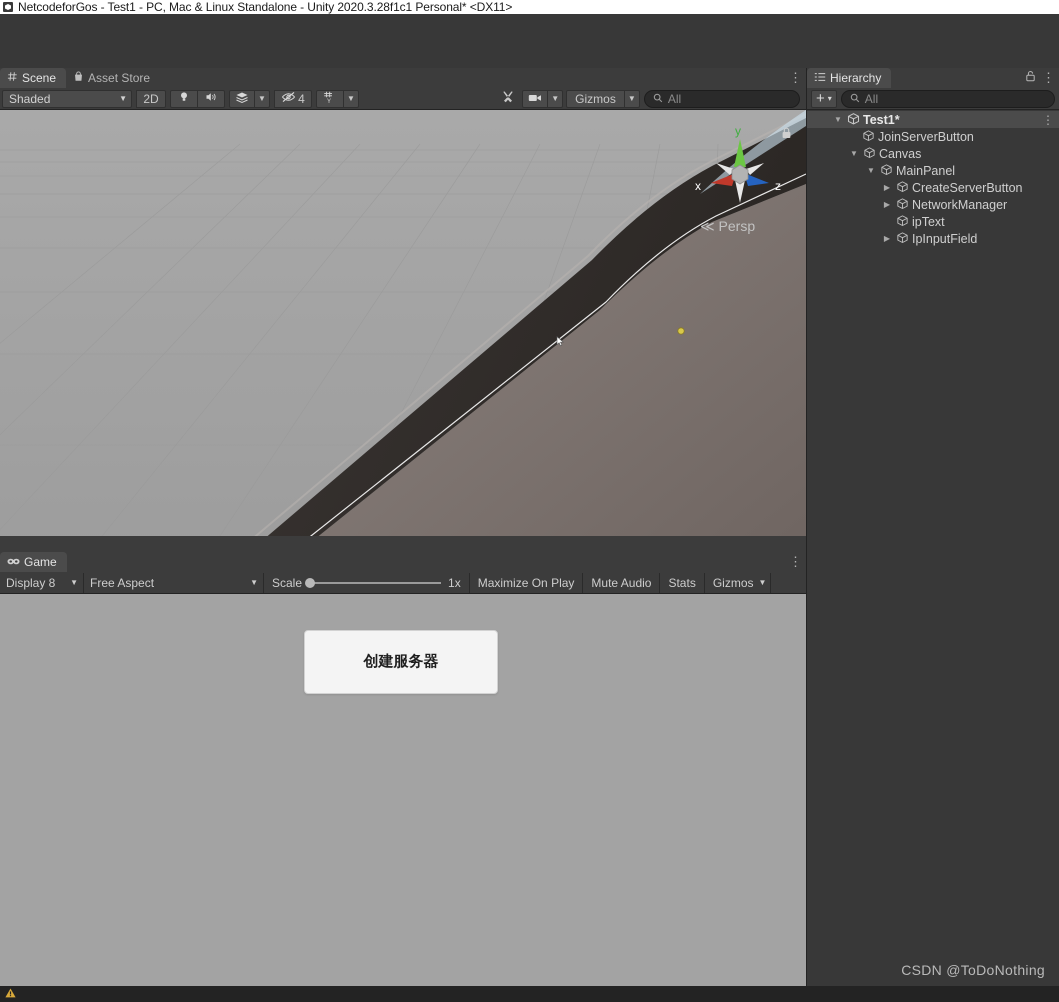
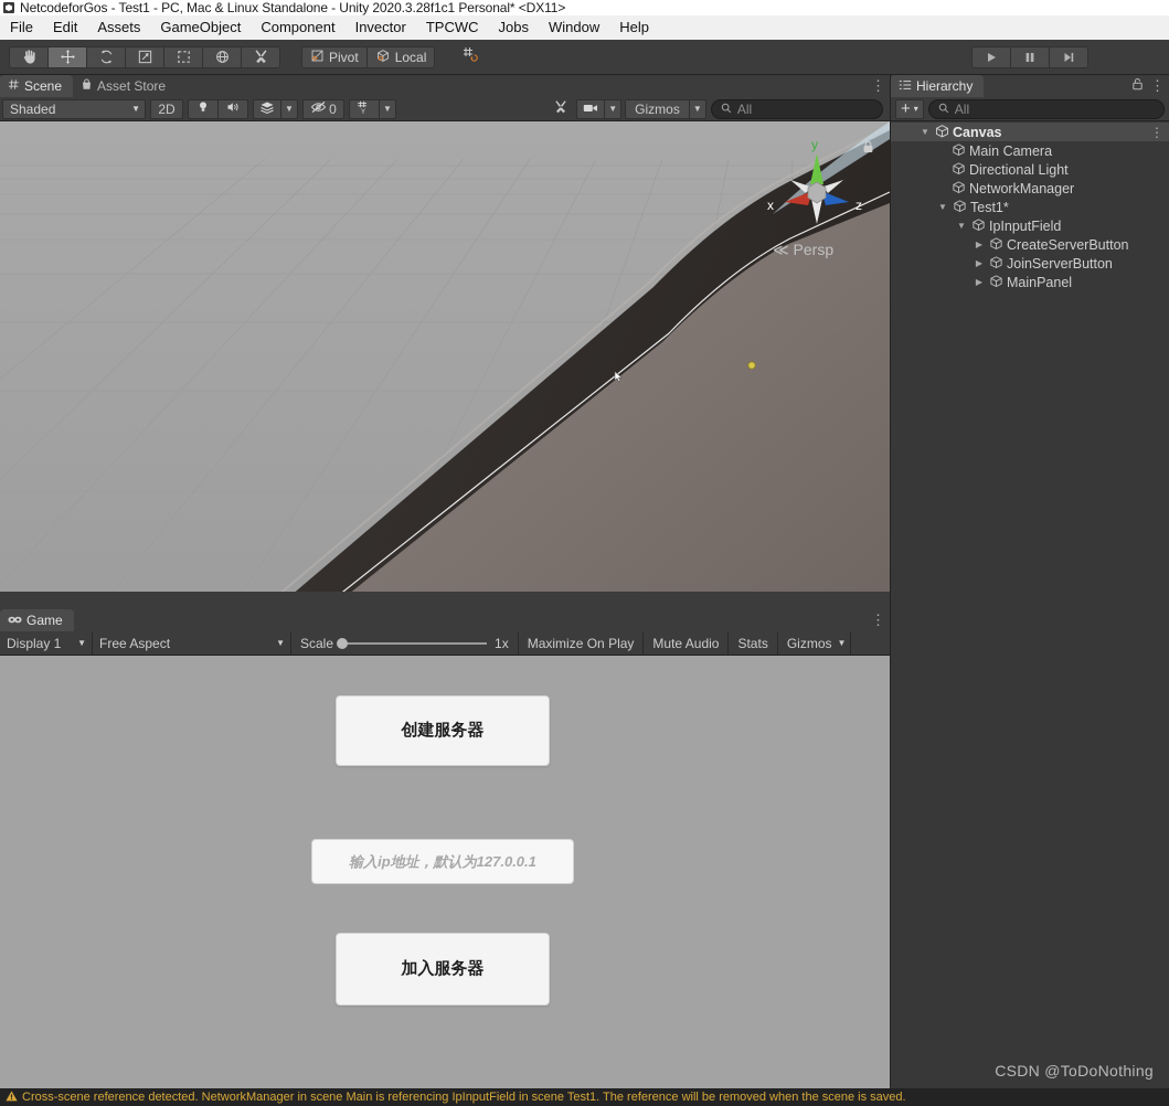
  NetcodeforGos - Test1 - PC, Mac & Linux Standalone - Unity 2020.3.28f1c1 Personal* <DX11>
+ File
+ Edit
+ Assets
+ GameObject
+ Component
+ Invector
+ TPCWC
+ Jobs
+ Window
+ Help
+ Pivot
+ Local
  Scene
  Asset Store
  ⋮
  Shaded
  ▼
  2D
  ▼
- 4
+ 0
  ▼
  ▼
  Gizmos
  ▼
  All
  y
  x
  z
  ≪ Persp
  Game
  ⋮
- Display 8
+ Display 1
  ▼
  Free Aspect
  ▼
  Scale
  1x
  Maximize On Play
  Mute Audio
  Stats
  Gizmos
  ▼
  创建服务器
+ 输入ip地址，默认为127.0.0.1
+ 加入服务器
  Hierarchy
  ⋮
  +
  ▾
  All
  ▼
- Test1*
+ Canvas
  ⋮
+ Main Camera
+ Directional Light
- JoinServerButton
+ NetworkManager
  ▼
- Canvas
+ Test1*
  ▼
- MainPanel
+ IpInputField
  ▶
  CreateServerButton
  ▶
- NetworkManager
+ JoinServerButton
- ipText
  ▶
- IpInputField
+ MainPanel
  CSDN @ToDoNothing
+ Cross-scene reference detected. NetworkManager in scene Main is referencing IpInputField in scene Test1. The reference will be removed when the scene is saved.
